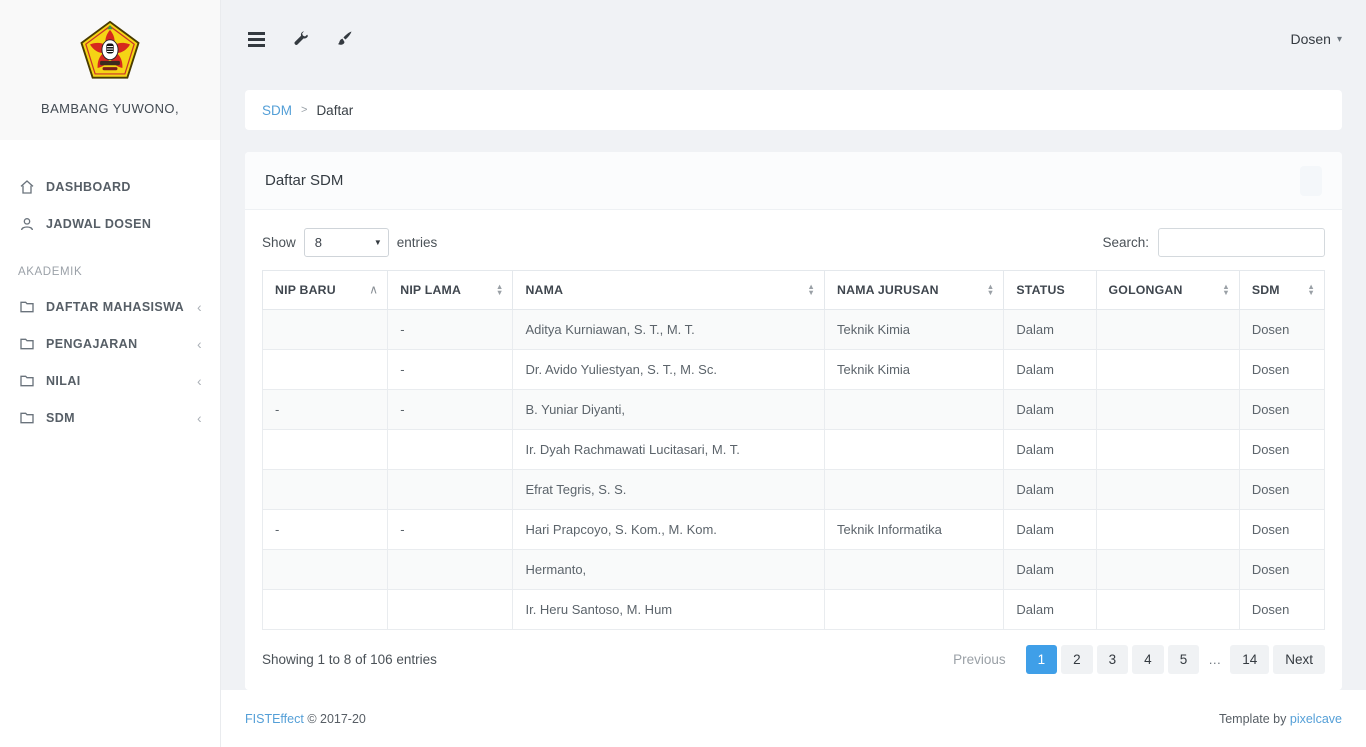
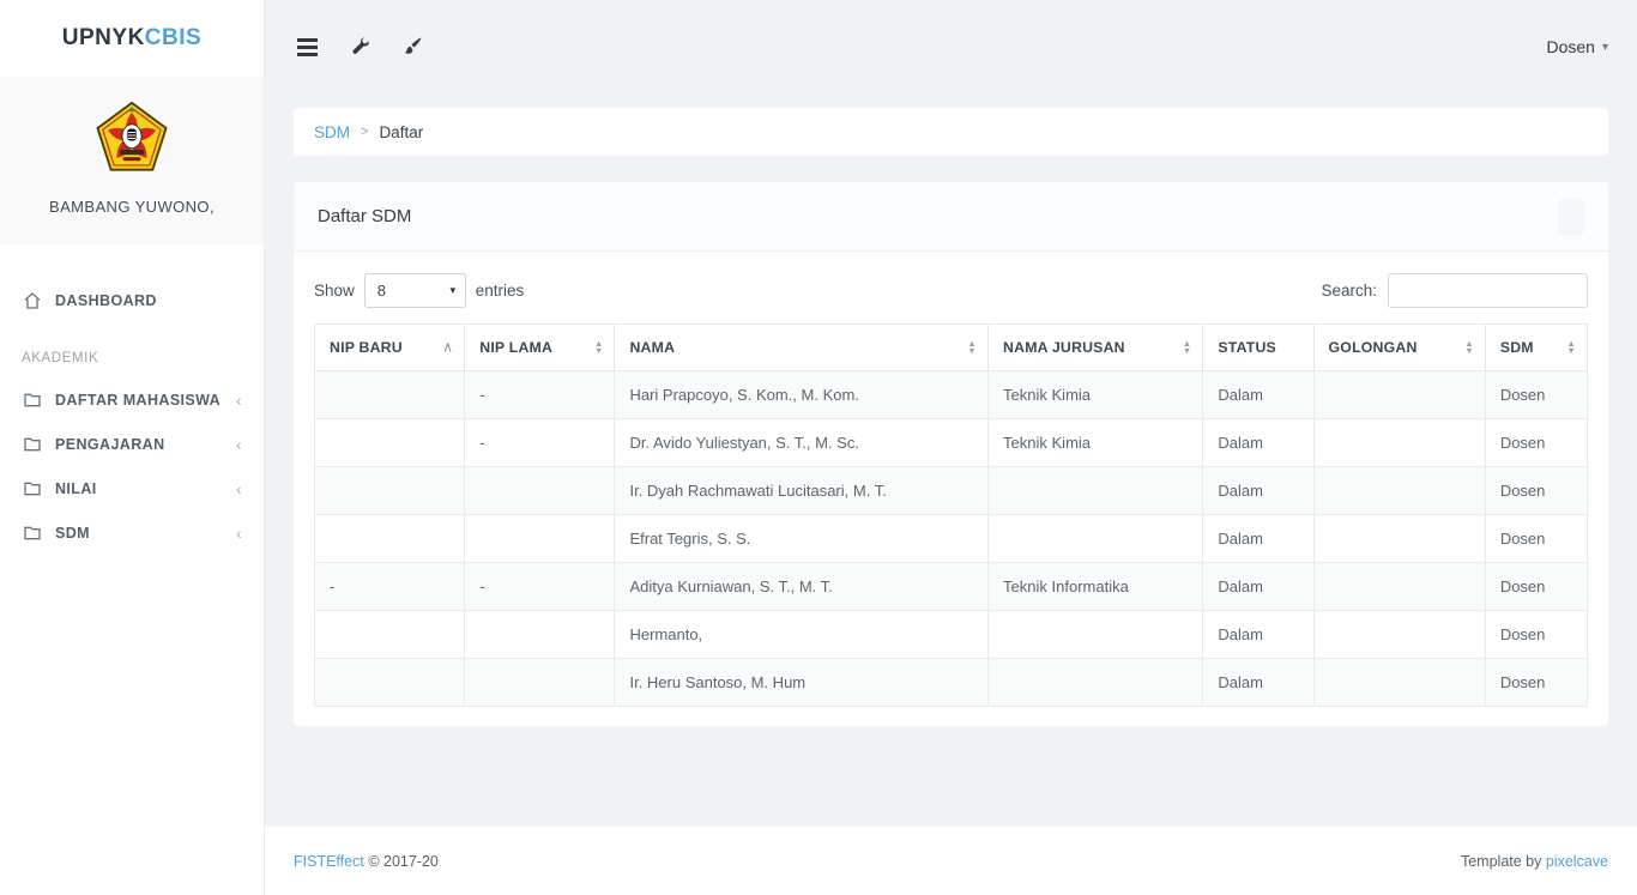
+ UPNYK
+ CBIS
  BAMBANG YUWONO,
  DASHBOARD
- JADWAL DOSEN
  AKADEMIK
  DAFTAR MAHASISWA
  ‹
  PENGAJARAN
  ‹
  NILAI
  ‹
  SDM
  ‹
  Dosen
  ▾
  SDM
  >
  Daftar
  Daftar SDM
  Show
  8
  ▼
  entries
  Search:
  NIP BARU ∧	NIP LAMA ▲▼	NAMA ▲▼	NAMA JURUSAN ▲▼	STATUS	GOLONGAN ▲▼	SDM ▲▼
- 	-	Aditya Kurniawan, S. T., M. T.	Teknik Kimia	Dalam		Dosen
+ 	-	Hari Prapcoyo, S. Kom., M. Kom.	Teknik Kimia	Dalam		Dosen
  	-	Dr. Avido Yuliestyan, S. T., M. Sc.	Teknik Kimia	Dalam		Dosen
- -	-	B. Yuniar Diyanti,		Dalam		Dosen
  		Ir. Dyah Rachmawati Lucitasari, M. T.		Dalam		Dosen
  		Efrat Tegris, S. S.		Dalam		Dosen
- -	-	Hari Prapcoyo, S. Kom., M. Kom.	Teknik Informatika	Dalam		Dosen
+ -	-	Aditya Kurniawan, S. T., M. T.	Teknik Informatika	Dalam		Dosen
  		Hermanto,		Dalam		Dosen
  		Ir. Heru Santoso, M. Hum		Dalam		Dosen
- Showing 1 to 8 of 106 entries
- Previous
- 1
- 2
- 3
- 4
- 5
- …
- 14
- Next
  FISTEffect © 2017-20
  Template by pixelcave
